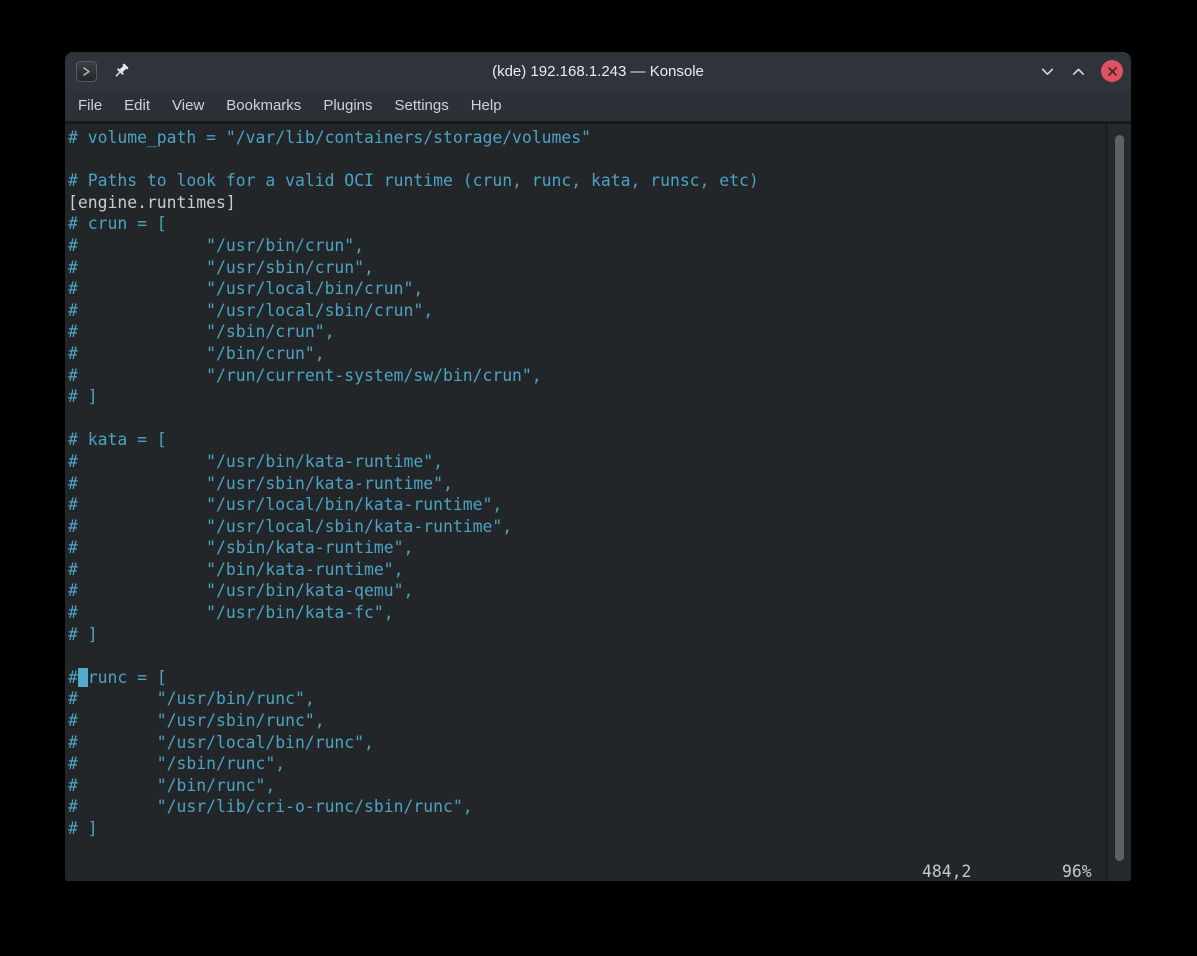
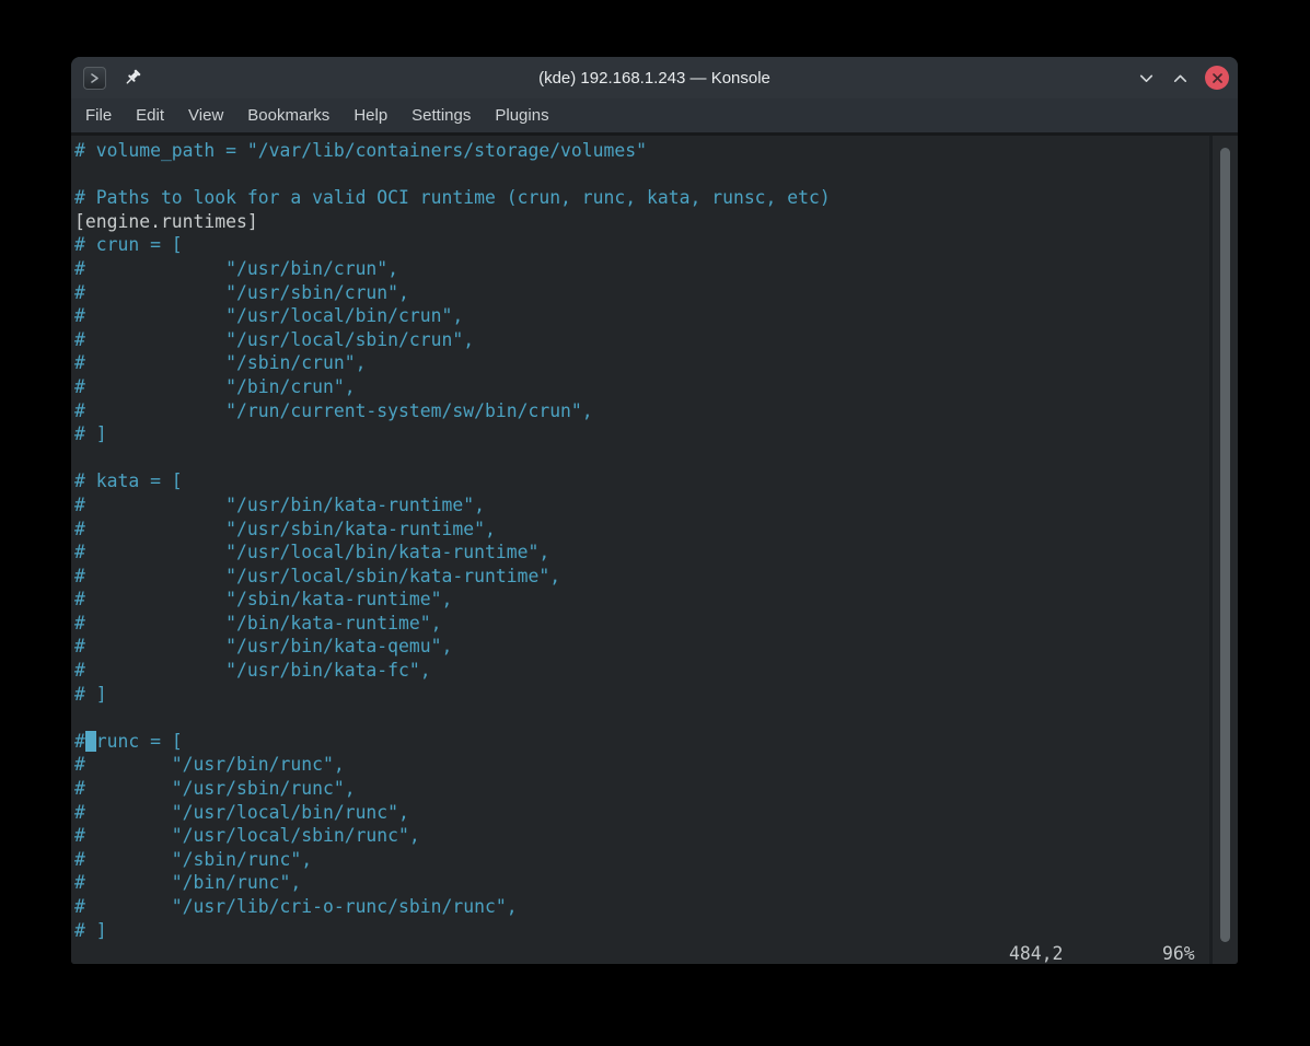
  (kde) 192.168.1.243 — Konsole
  File
  Edit
  View
  Bookmarks
- Plugins
+ Help
  Settings
- Help
+ Plugins
  # volume_path = "/var/lib/containers/storage/volumes"
  # Paths to look for a valid OCI runtime (crun, runc, kata, runsc, etc)
  [engine.runtimes]
  # crun = [
  # "/usr/bin/crun",
  # "/usr/sbin/crun",
  # "/usr/local/bin/crun",
  # "/usr/local/sbin/crun",
  # "/sbin/crun",
  # "/bin/crun",
  # "/run/current-system/sw/bin/crun",
  # ]
  # kata = [
  # "/usr/bin/kata-runtime",
  # "/usr/sbin/kata-runtime",
  # "/usr/local/bin/kata-runtime",
  # "/usr/local/sbin/kata-runtime",
  # "/sbin/kata-runtime",
  # "/bin/kata-runtime",
  # "/usr/bin/kata-qemu",
  # "/usr/bin/kata-fc",
  # ]
  # runc = [
  # "/usr/bin/runc",
  # "/usr/sbin/runc",
  # "/usr/local/bin/runc",
+ # "/usr/local/sbin/runc",
  # "/sbin/runc",
  # "/bin/runc",
  # "/usr/lib/cri-o-runc/sbin/runc",
  # ]
  484,2
  96%
